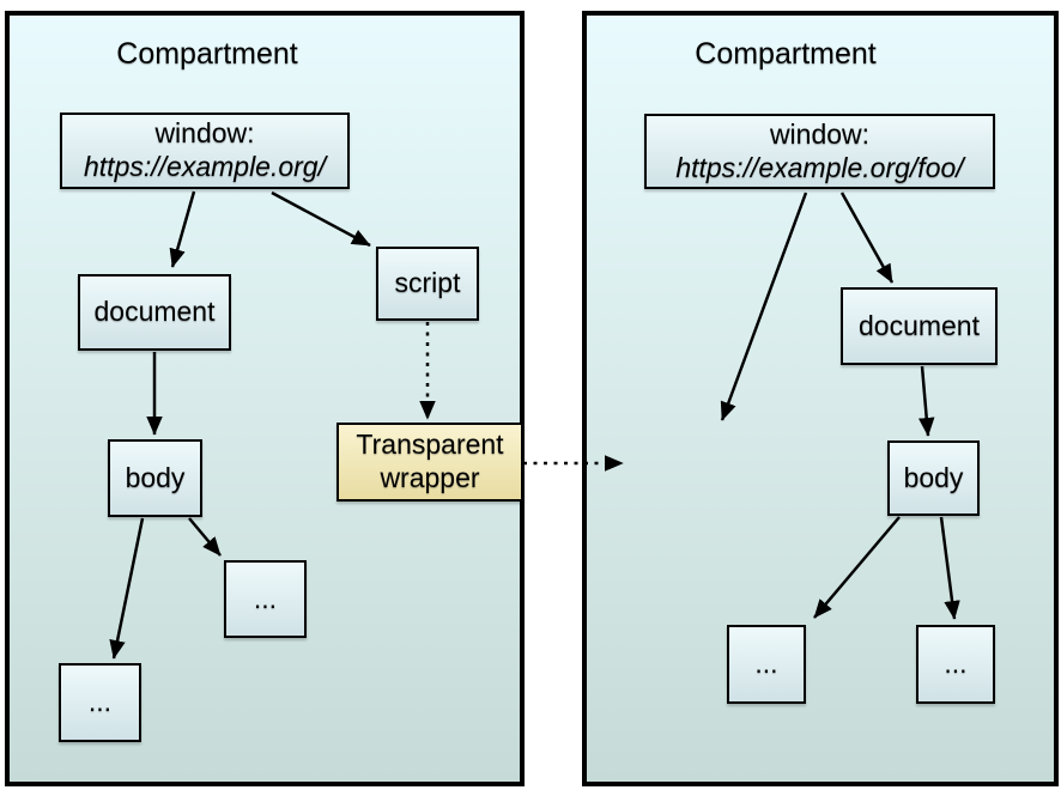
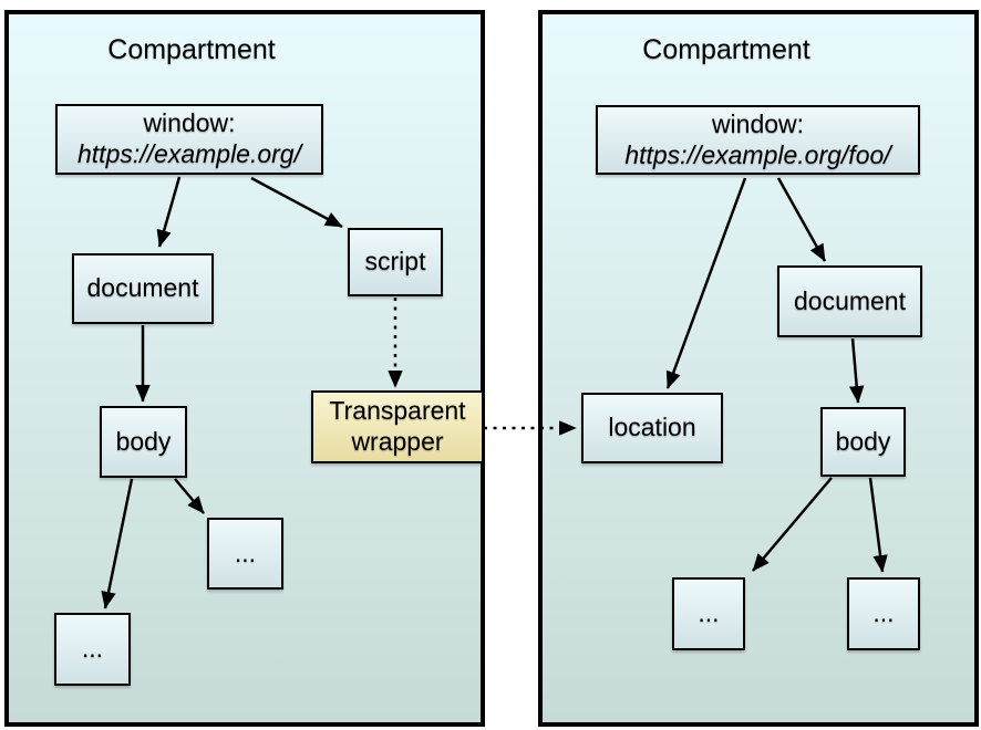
  Compartment
  Compartment
  window:
  https://example.org/
  document
  script
  body
  ...
  ...
  Transparent
  wrapper
  window:
  https://example.org/foo/
+ location
  document
  body
  ...
  ...
